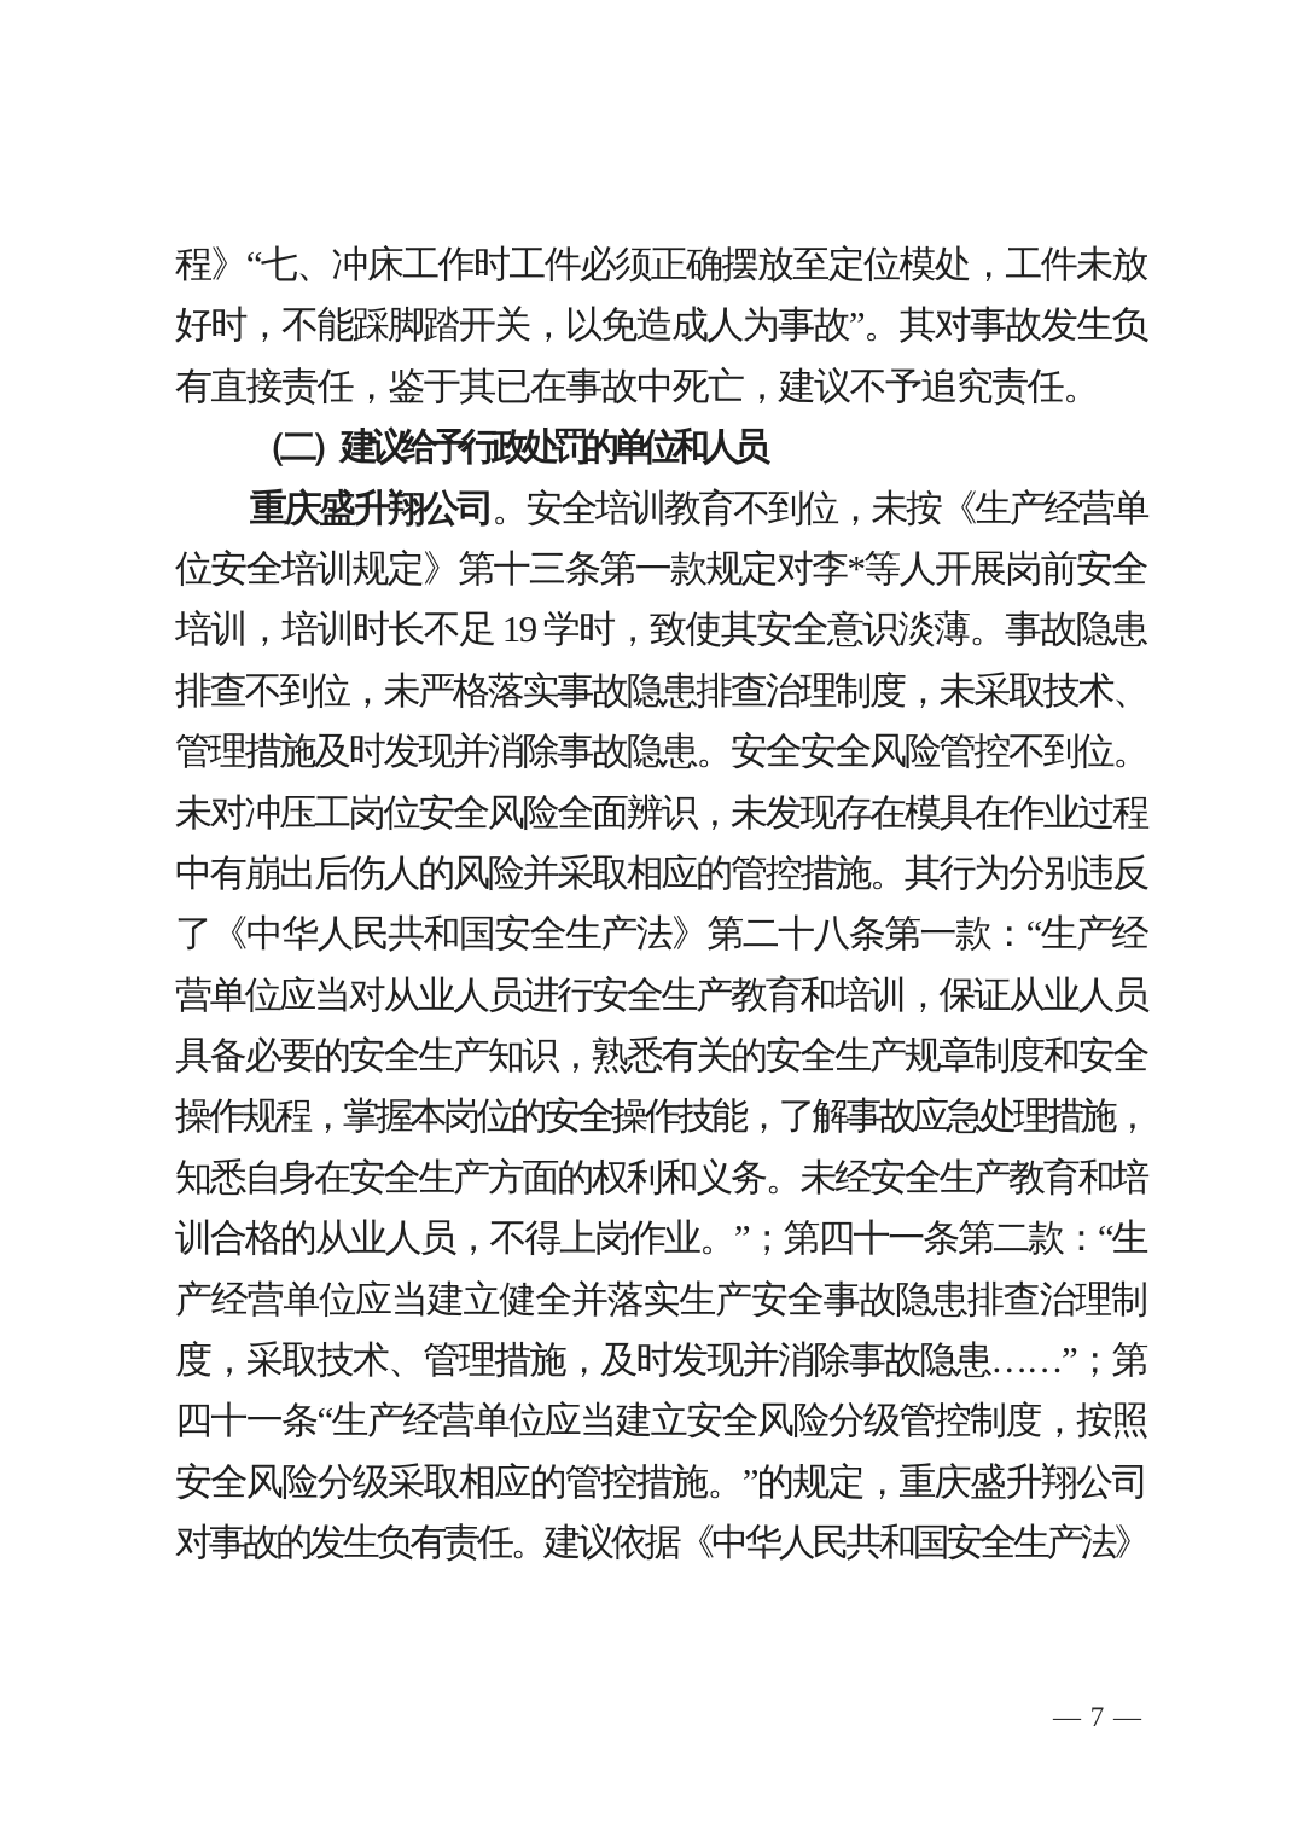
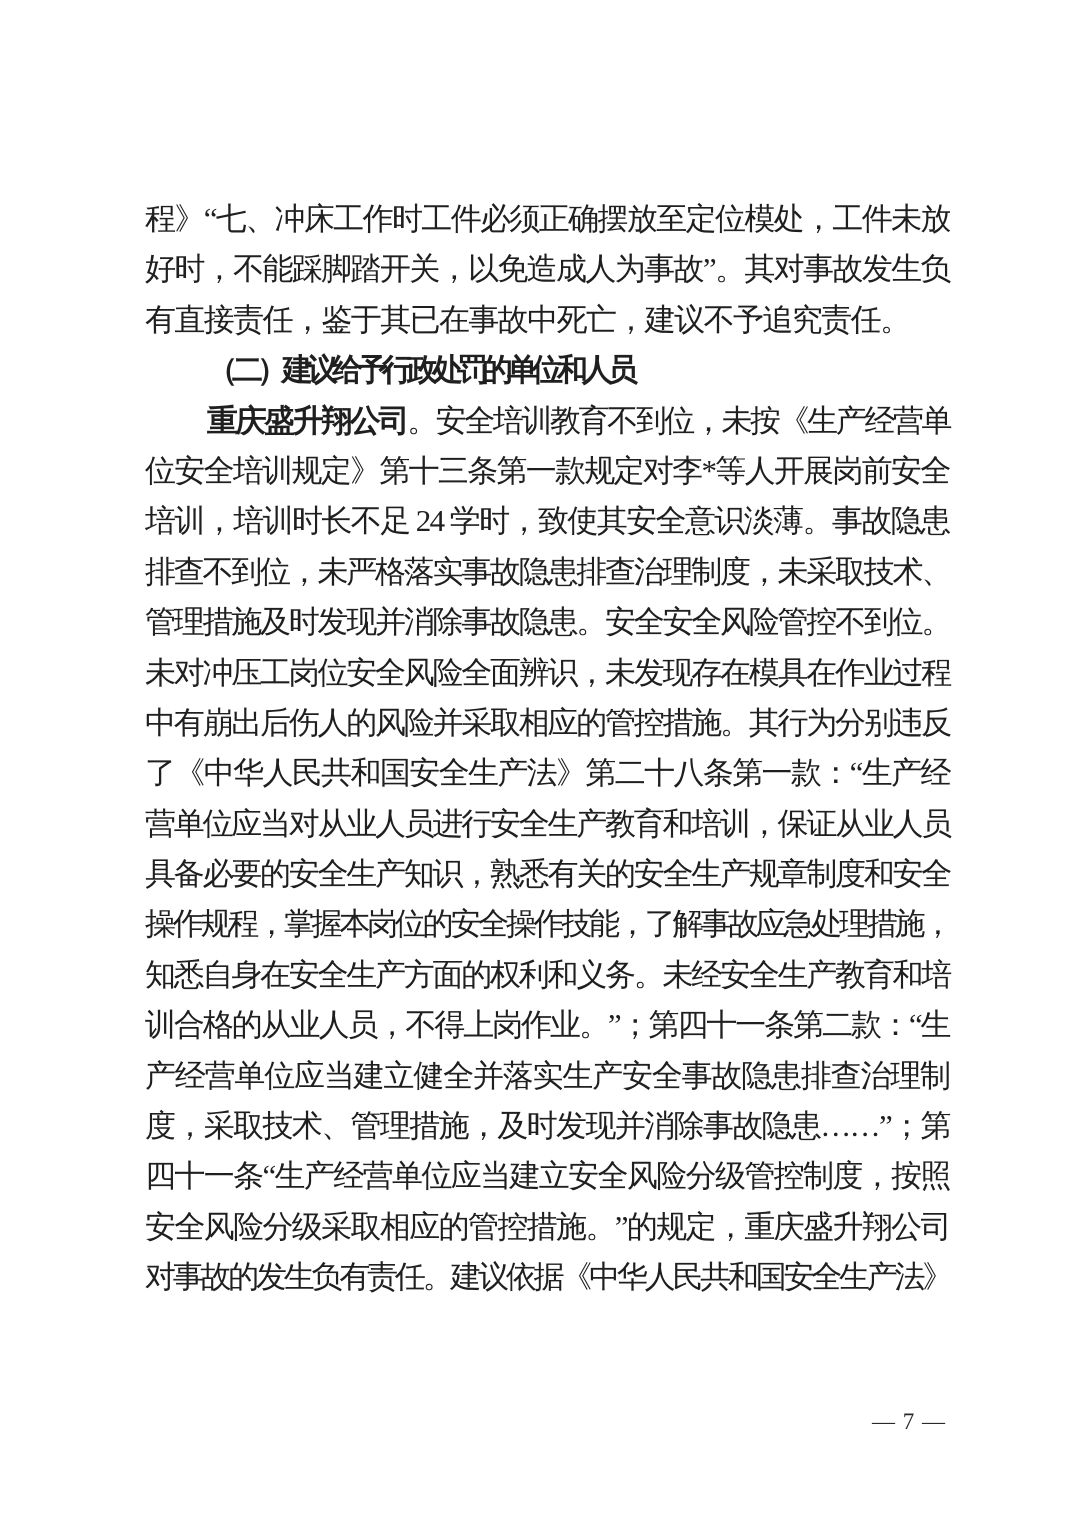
  程》“七、冲床工作时工件必须正确摆放至定位模处，工件未放
  好时，不能踩脚踏开关，以免造成人为事故”。其对事故发生负
  有直接责任，鉴于其已在事故中死亡，建议不予追究责任。
  （二）建议给予行政处罚的单位和人员
  重庆盛升翔公司。安全培训教育不到位，未按《生产经营单
  位安全培训规定》第十三条第一款规定对李*等人开展岗前安全
- 培训，培训时长不足 19 学时，致使其安全意识淡薄。事故隐患
+ 培训，培训时长不足 24 学时，致使其安全意识淡薄。事故隐患
  排查不到位，未严格落实事故隐患排查治理制度，未采取技术、
  管理措施及时发现并消除事故隐患。安全安全风险管控不到位。
  未对冲压工岗位安全风险全面辨识，未发现存在模具在作业过程
  中有崩出后伤人的风险并采取相应的管控措施。其行为分别违反
  了《中华人民共和国安全生产法》第二十八条第一款：“生产经
  营单位应当对从业人员进行安全生产教育和培训，保证从业人员
  具备必要的安全生产知识，熟悉有关的安全生产规章制度和安全
  操作规程，掌握本岗位的安全操作技能，了解事故应急处理措施，
  知悉自身在安全生产方面的权利和义务。未经安全生产教育和培
  训合格的从业人员，不得上岗作业。”；第四十一条第二款：“生
  产经营单位应当建立健全并落实生产安全事故隐患排查治理制
  度，采取技术、管理措施，及时发现并消除事故隐患……”；第
  四十一条“生产经营单位应当建立安全风险分级管控制度，按照
  安全风险分级采取相应的管控措施。”的规定，重庆盛升翔公司
  对事故的发生负有责任。建议依据《中华人民共和国安全生产法》
  — 7 —
